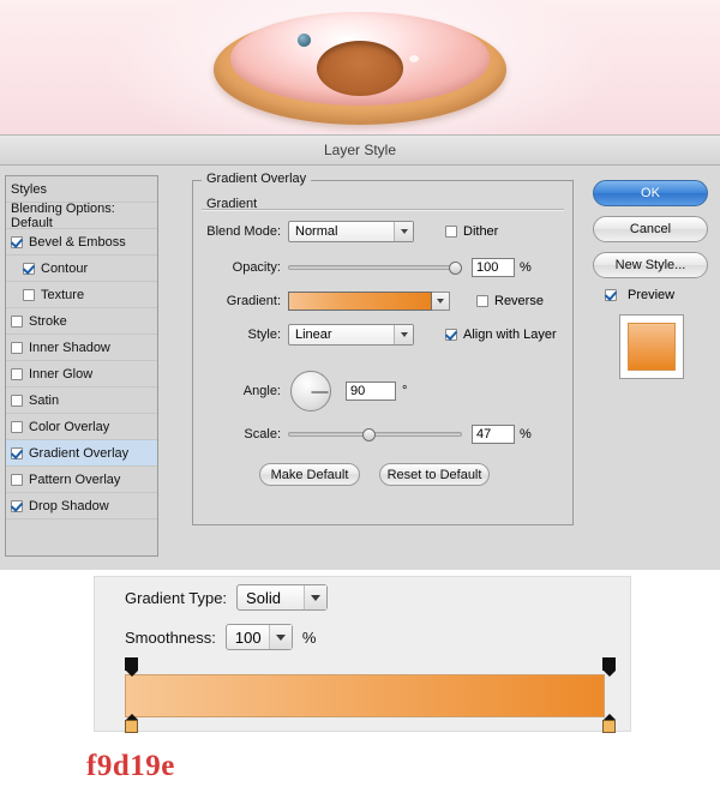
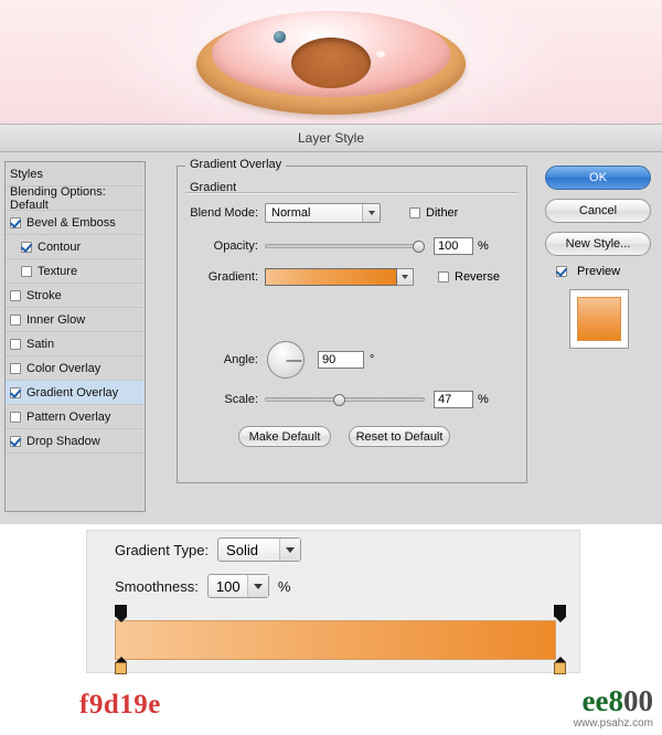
  Layer Style
  Styles
  Blending Options: Default
  Bevel & Emboss
  Contour
  Texture
  Stroke
- Inner Shadow
  Inner Glow
  Satin
  Color Overlay
  Gradient Overlay
  Pattern Overlay
  Drop Shadow
  Gradient Overlay
  Gradient
  Blend Mode:
  Normal
  Dither
  Opacity:
  100
  %
  Gradient:
  Reverse
- Style:
- Linear
- Align with Layer
  Angle:
  90
  °
  Scale:
  47
  %
  Make Default
  Reset to Default
  OK
  Cancel
  New Style...
  Preview
  Gradient Type:
  Solid
  Smoothness:
  100
  %
  f9d19e
+ ee800
+ www.psahz.com
